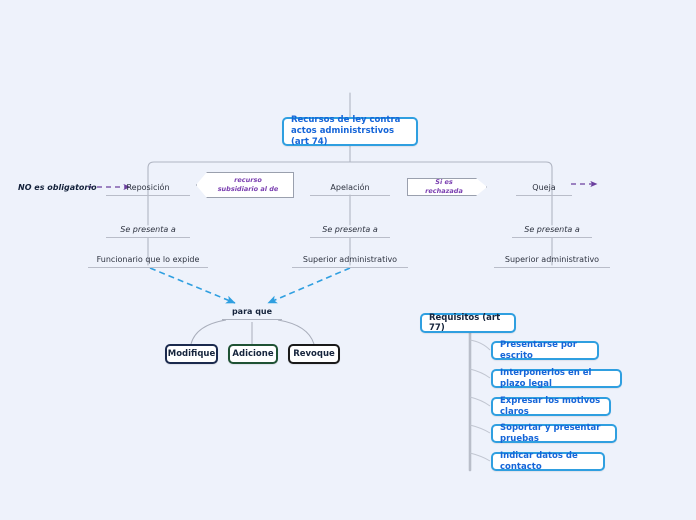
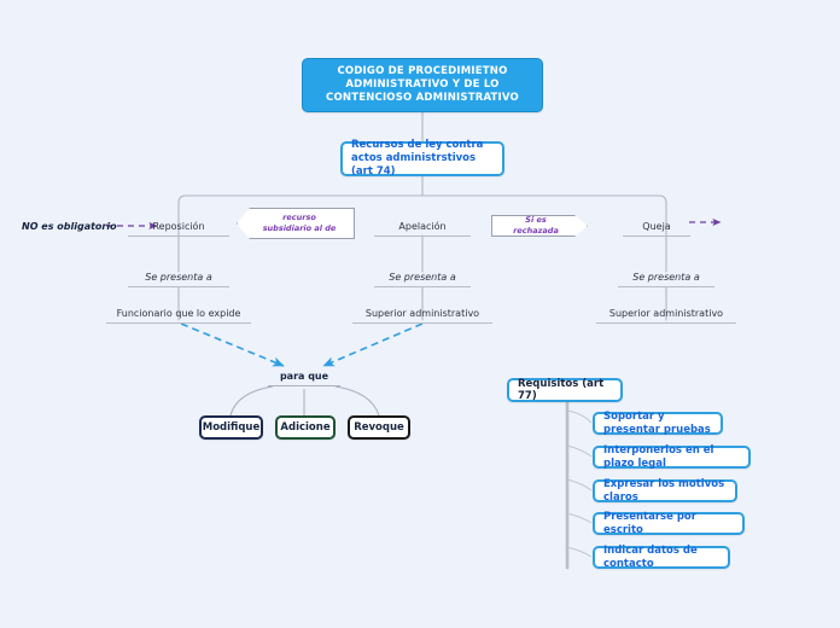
+ CODIGO DE PROCEDIMIETNO ADMINISTRATIVO Y DE LO CONTENCIOSO ADMINISTRATIVO
  Recursos de ley contra actos administrstivos (art 74)
  NO es obligatorio
  Reposición
  Se presenta a
  Funcionario que lo expide
  recurso subsidiario al de
  Apelación
  Se presenta a
  Superior administrativo
  Si es rechazada
  Queja
  Se presenta a
  Superior administrativo
  para que
  Modifique
  Adicione
  Revoque
  Requisitos (art 77)
- Presentarse por escrito
+ Soportar y presentar pruebas
  Interponerlos en el plazo legal
  Expresar los motivos claros
- Soportar y presentar pruebas
+ Presentarse por escrito
  Indicar datos de contacto
